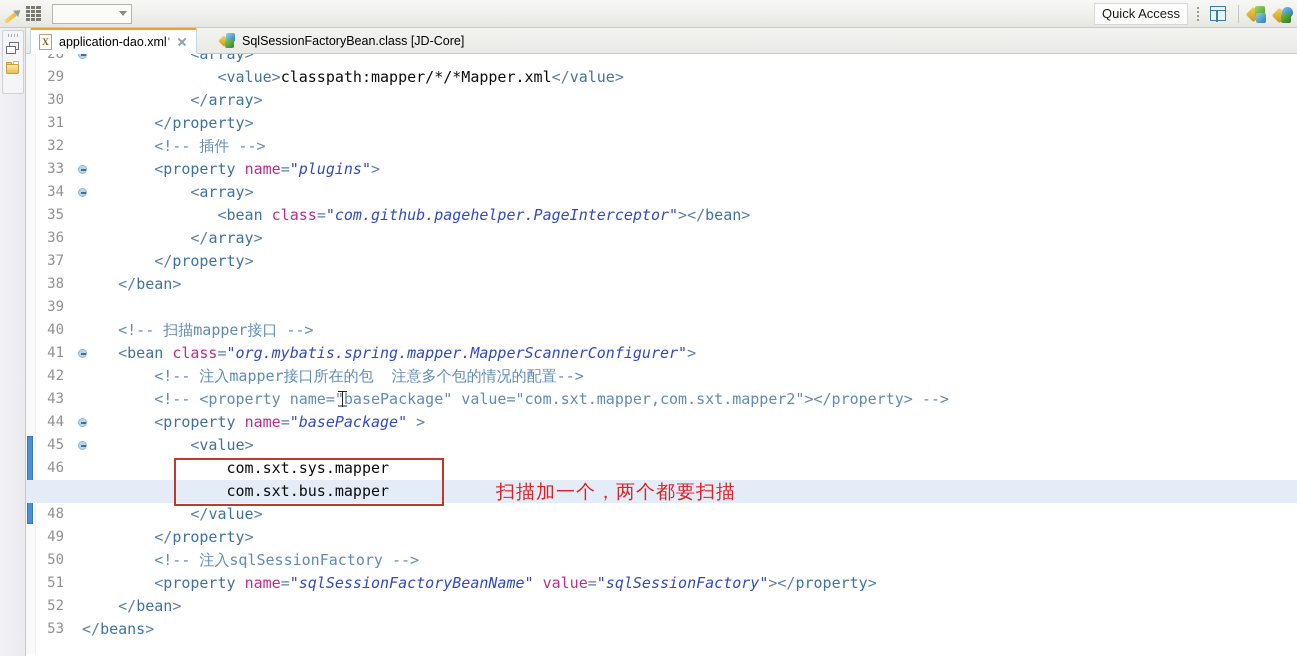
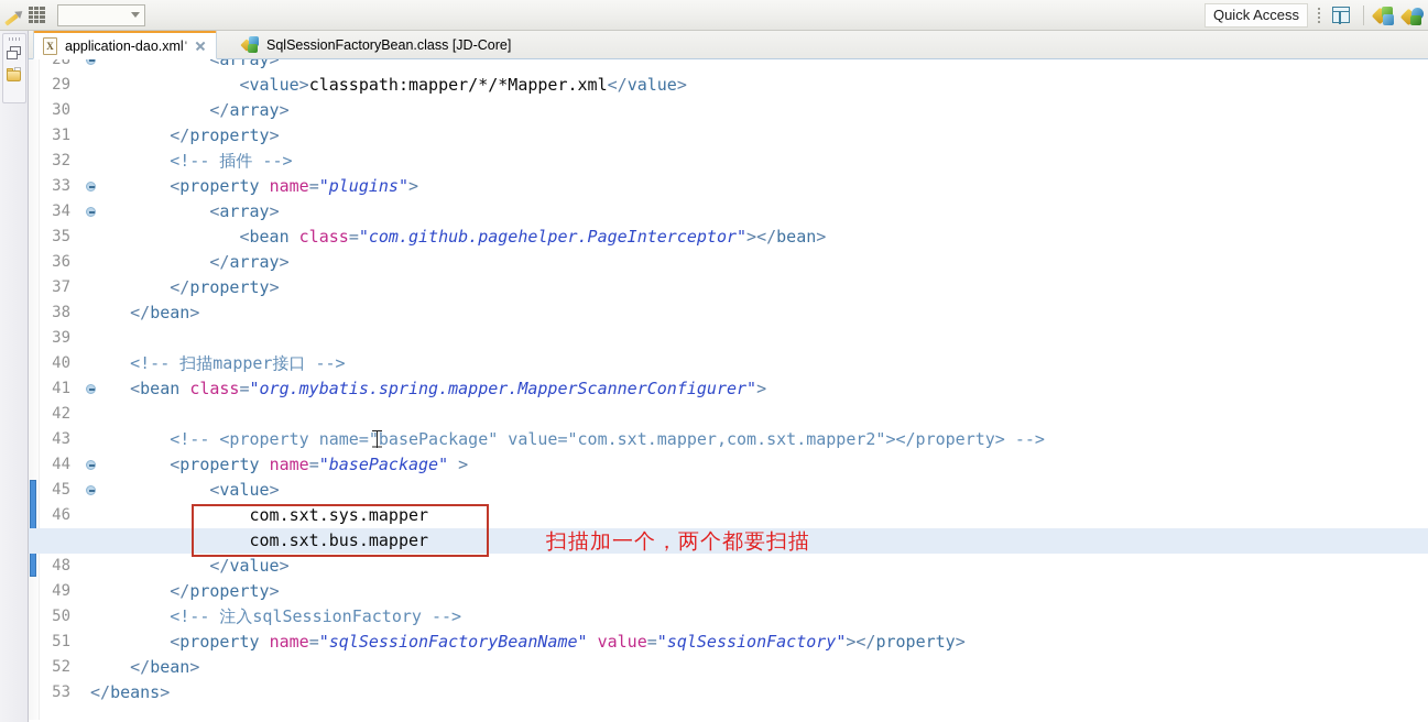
  Quick Access
  X
  application-dao.xml
  '
  SqlSessionFactoryBean.class [JD-Core]
  28
  29
  30
  31
  32
  33
  34
  35
  36
  37
  38
  39
  40
  41
  42
  43
  44
  45
  46
  48
  49
  50
  51
  52
  53
  <array>
  <value>classpath:mapper/*/*Mapper.xml</value>
  </array>
  </property>
  <!-- 插件 -->
  <property name="plugins">
  <array>
  <bean class="com.github.pagehelper.PageInterceptor"></bean>
  </array>
  </property>
  </bean>
  <!-- 扫描mapper接口 -->
  <bean class="org.mybatis.spring.mapper.MapperScannerConfigurer">
- <!-- 注入mapper接口所在的包 注意多个包的情况的配置-->
  <!-- <property name=basePackage" value="com.sxt.mapper,com.sxt.mapper2"></property> -->
  <property name="basePackage" >
  <value>
  com.sxt.sys.mapper
  com.sxt.bus.mapper
  </value>
  </property>
  <!-- 注入sqlSessionFactory -->
  <property name="sqlSessionFactoryBeanName" value="sqlSessionFactory"></property>
  </bean>
  </beans>
  扫描加一个，两个都要扫描
